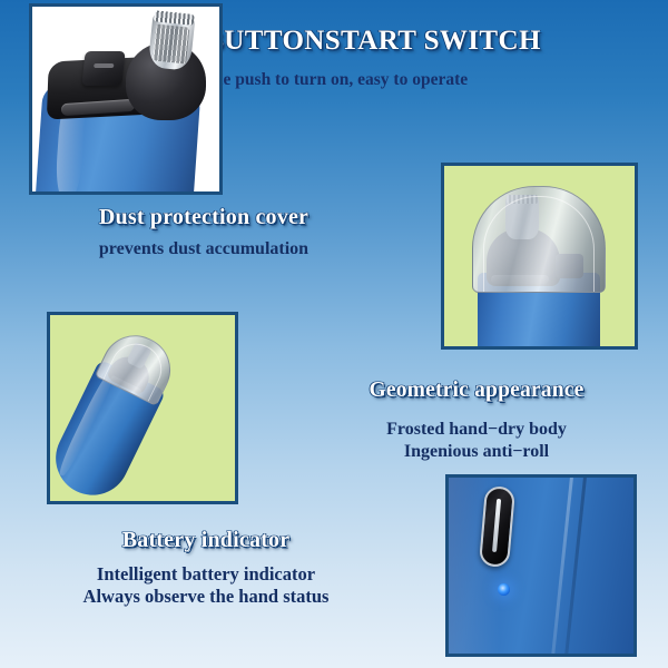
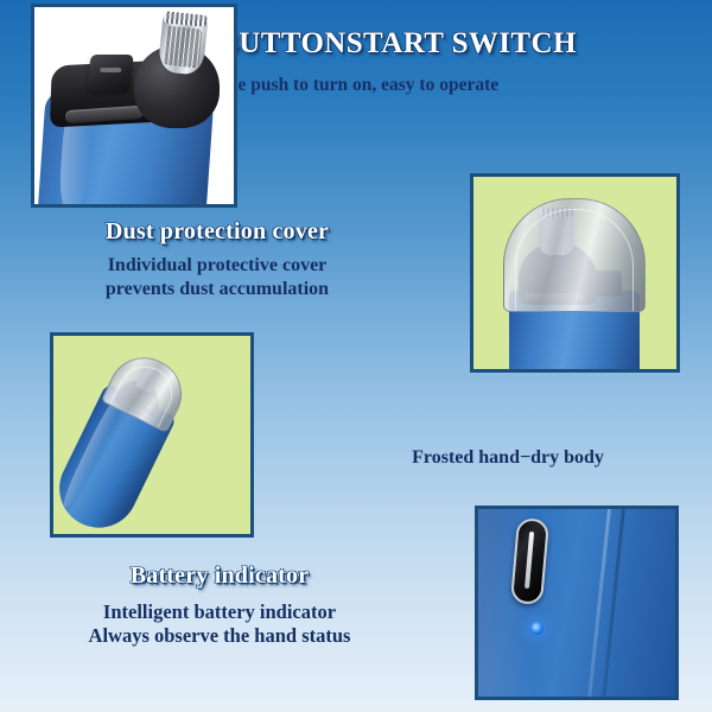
  UTTONSTART SWITCH
  e push to turn on, easy to operate
  Dust protection cover
+ Individual protective cover
  prevents dust accumulation
- Geometric appearance
  Frosted hand−dry body
- Ingenious anti−roll
  Battery indicator
  Intelligent battery indicator
  Always observe the hand status
